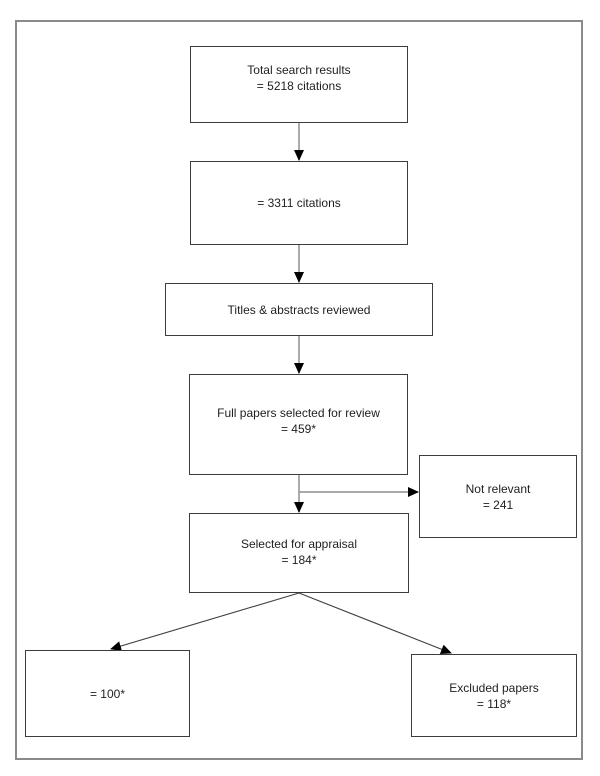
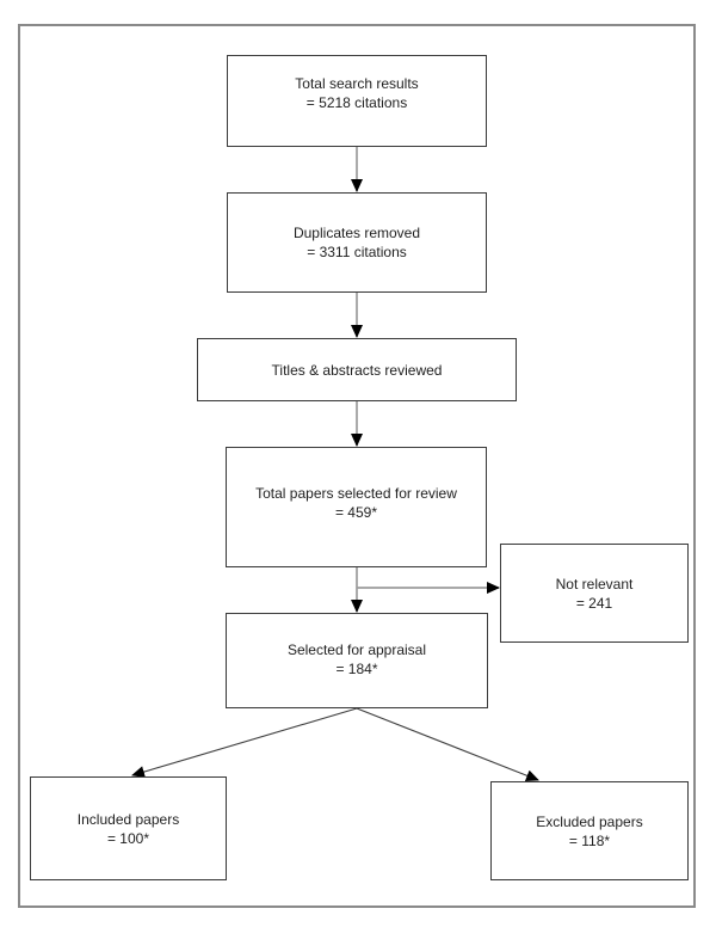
  Total search results
  = 5218 citations
+ Duplicates removed
  = 3311 citations
  Titles & abstracts reviewed
- Full papers selected for review
+ Total papers selected for review
  = 459*
  Not relevant
  = 241
  Selected for appraisal
  = 184*
+ Included papers
  = 100*
  Excluded papers
  = 118*
